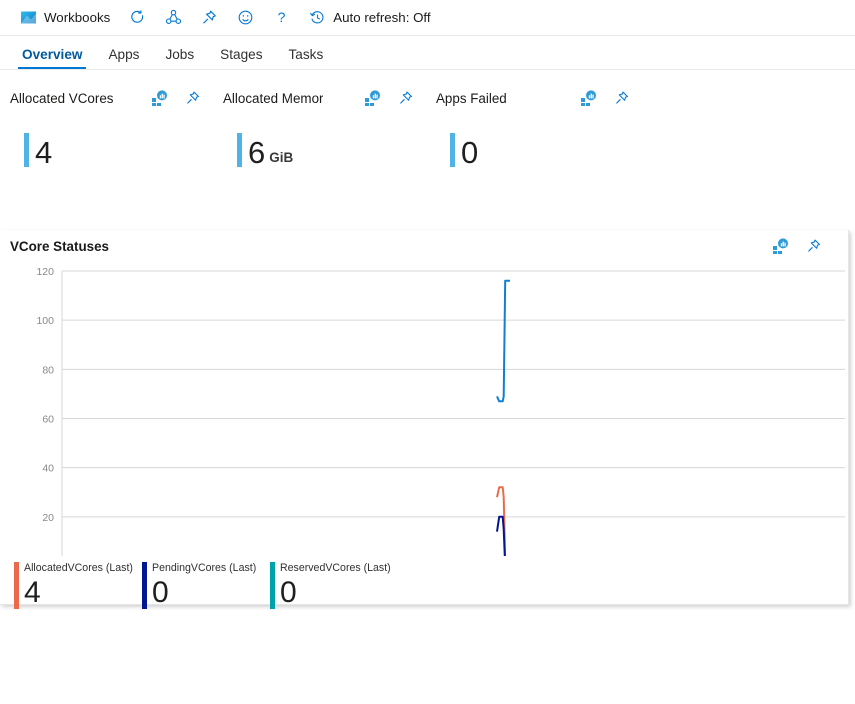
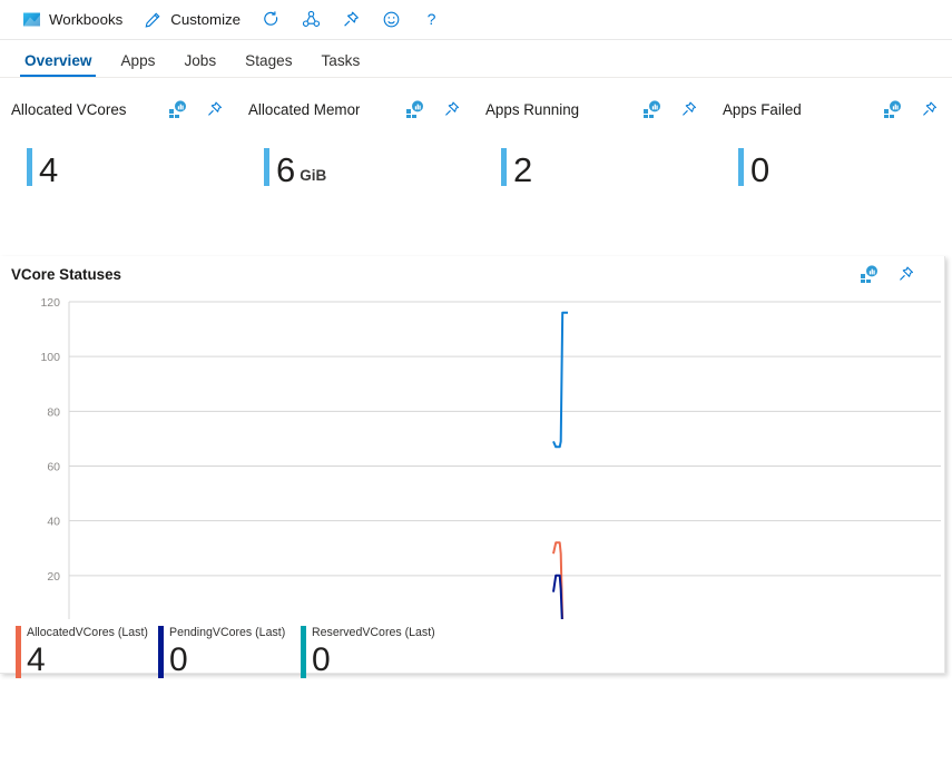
  Workbooks
+ Customize
  ?
- Auto refresh: Off
  Overview
  Apps
  Jobs
  Stages
  Tasks
  Allocated VCores
  4
  Allocated Memor
  6
  GiB
+ Apps Running
+ 2
  Apps Failed
  0
  VCore Statuses
  20
  40
  60
  80
  100
  120
  AllocatedVCores (Last)
  4
  PendingVCores (Last)
  0
  ReservedVCores (Last)
  0
